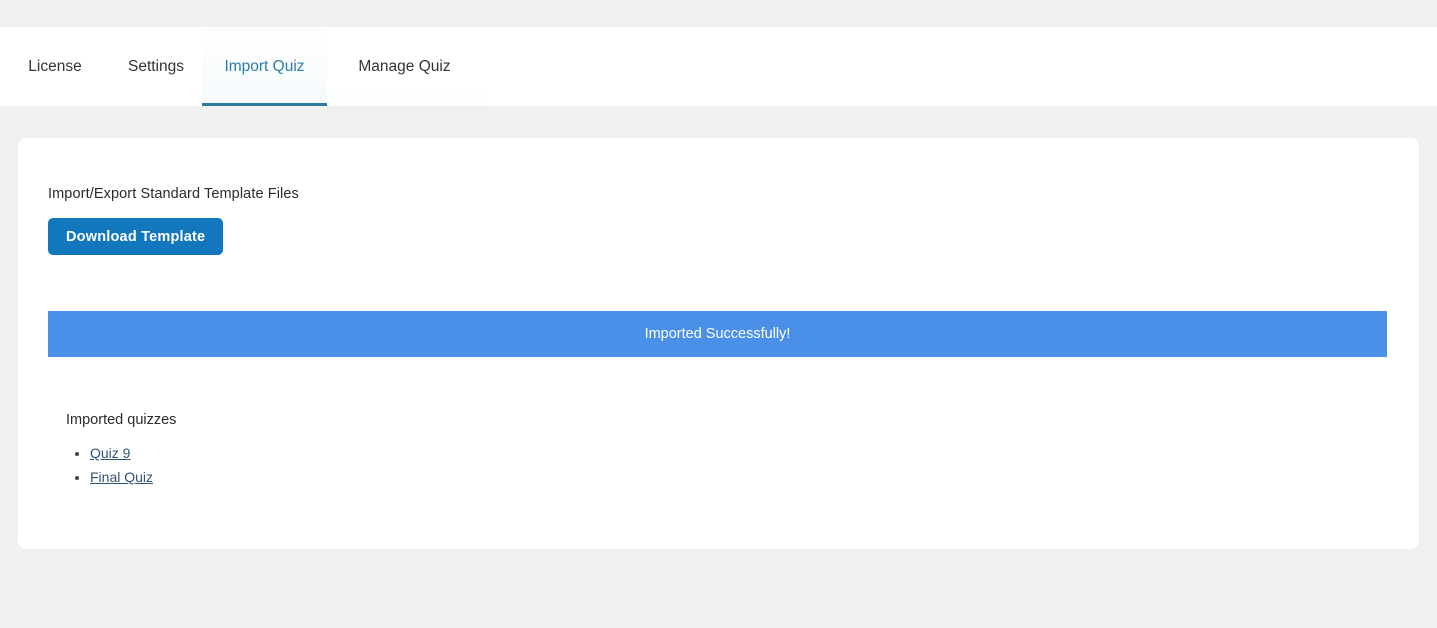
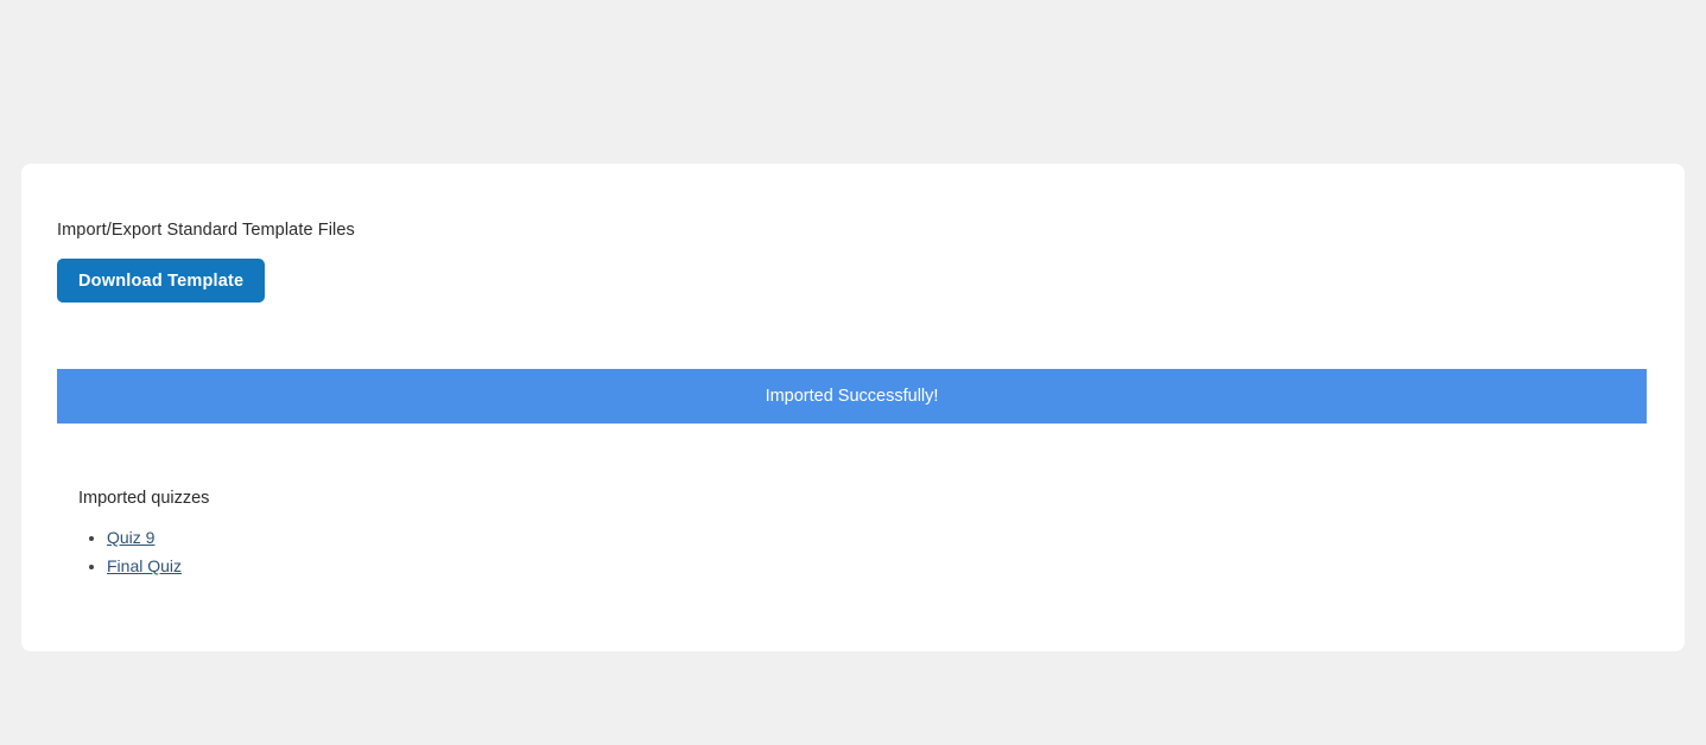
- License
- Settings
- Import Quiz
- Manage Quiz
  Import/Export Standard Template Files
  Download Template
  Imported Successfully!
  Imported quizzes
  Quiz 9
  Final Quiz
